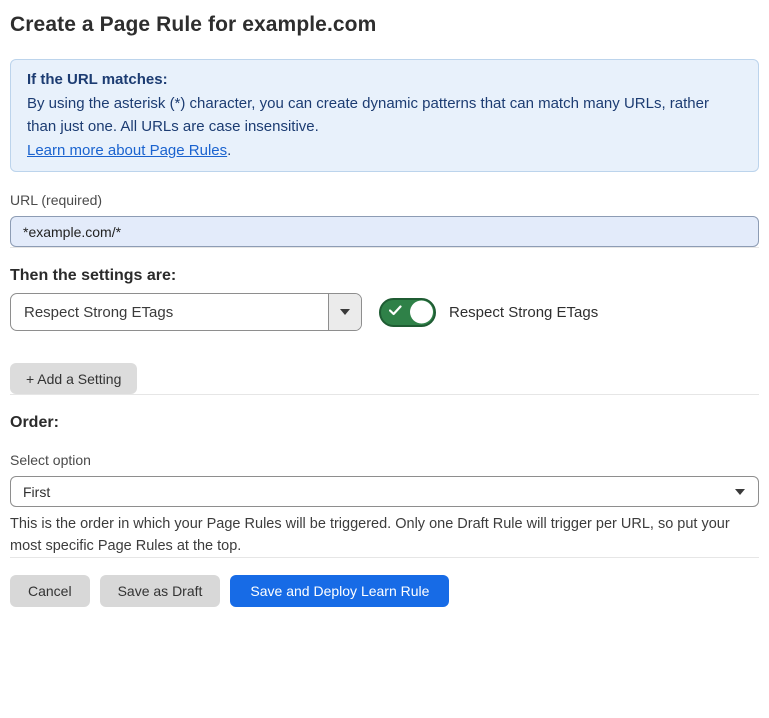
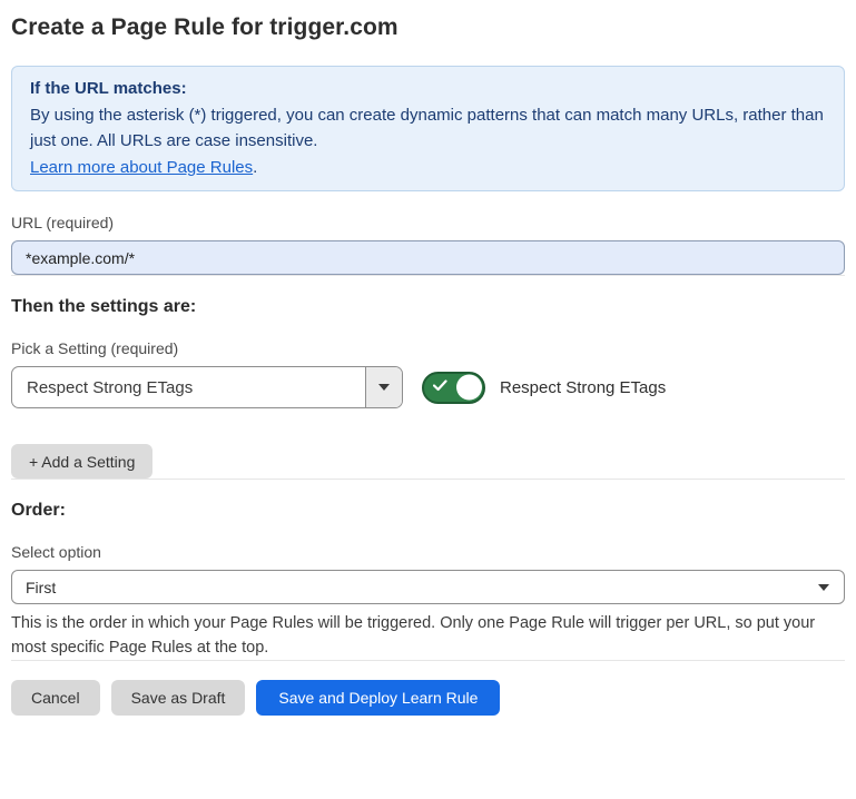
- Create a Page Rule for example.com
+ Create a Page Rule for trigger.com
  If the URL matches:
- By using the asterisk (*) character, you can create dynamic patterns that can match many URLs, rather than just one. All URLs are case insensitive.
+ By using the asterisk (*) triggered, you can create dynamic patterns that can match many URLs, rather than just one. All URLs are case insensitive.
  Learn more about Page Rules.
  URL (required)
  *example.com/*
  Then the settings are:
+ Pick a Setting (required)
  Respect Strong ETags
  Respect Strong ETags
  + Add a Setting
  Order:
  Select option
  First
- This is the order in which your Page Rules will be triggered. Only one Draft Rule will trigger per URL, so put your most specific Page Rules at the top.
+ This is the order in which your Page Rules will be triggered. Only one Page Rule will trigger per URL, so put your most specific Page Rules at the top.
  Cancel
  Save as Draft
  Save and Deploy Learn Rule
